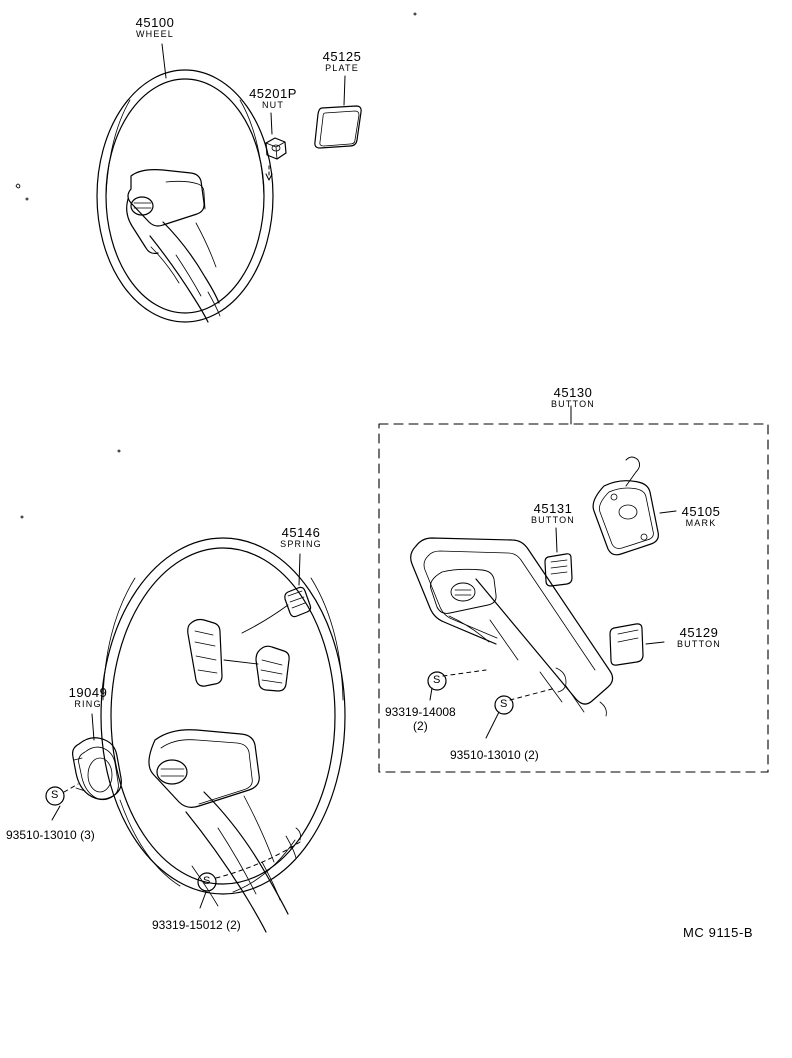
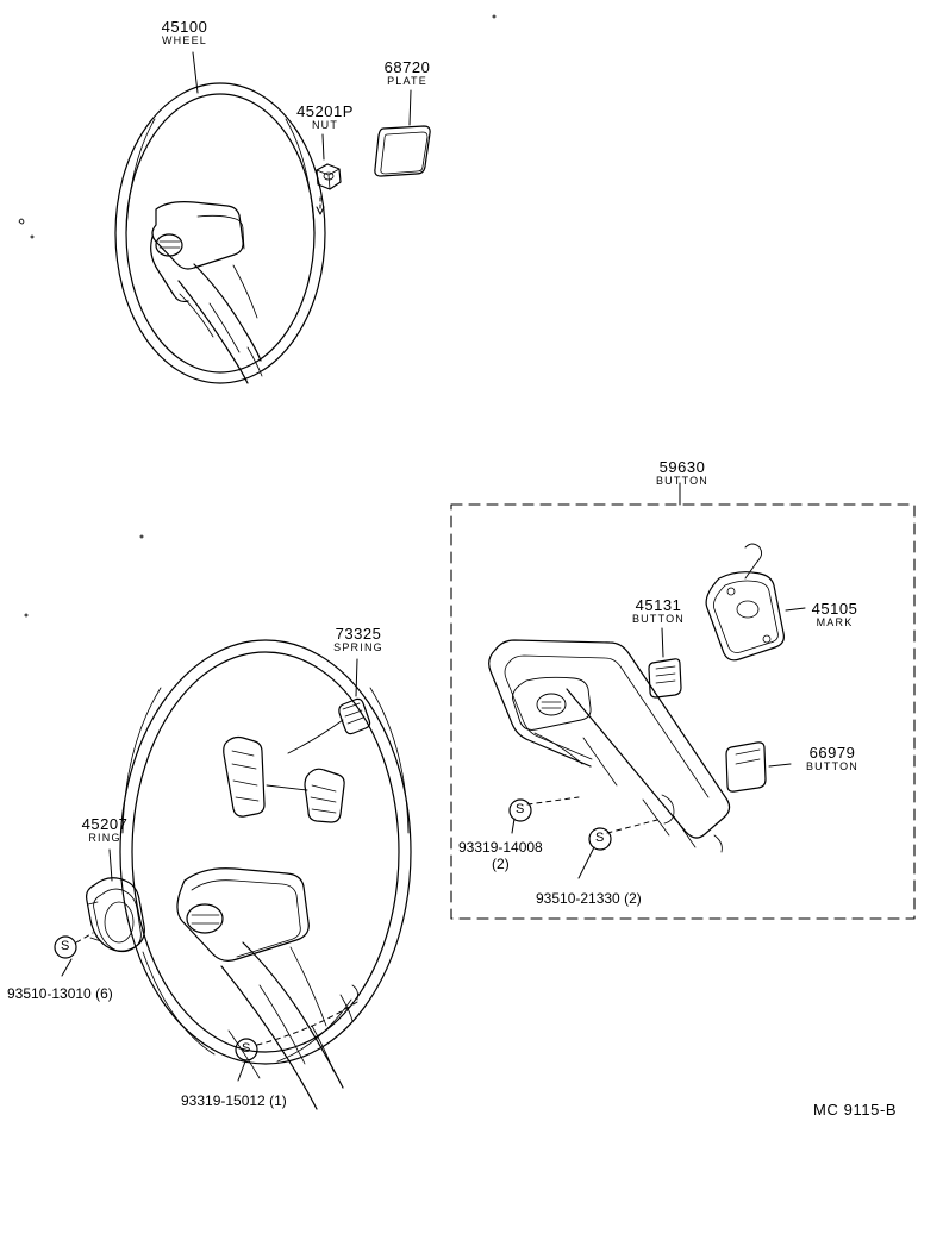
  45100
  WHEEL
- 45125
+ 68720
  PLATE
  45201P
  NUT
- 45130
+ 59630
  BUTTON
  45131
  BUTTON
  45105
  MARK
- 45129
+ 66979
  BUTTON
- 45146
+ 73325
  SPRING
- 19049
+ 45207
  RING
  93319-14008
  (2)
- 93510-13010 (2)
+ 93510-21330 (2)
- 93510-13010 (3)
+ 93510-13010 (6)
- 93319-15012 (2)
+ 93319-15012 (1)
  S
  S
  S
  S
  MC 9115-B
